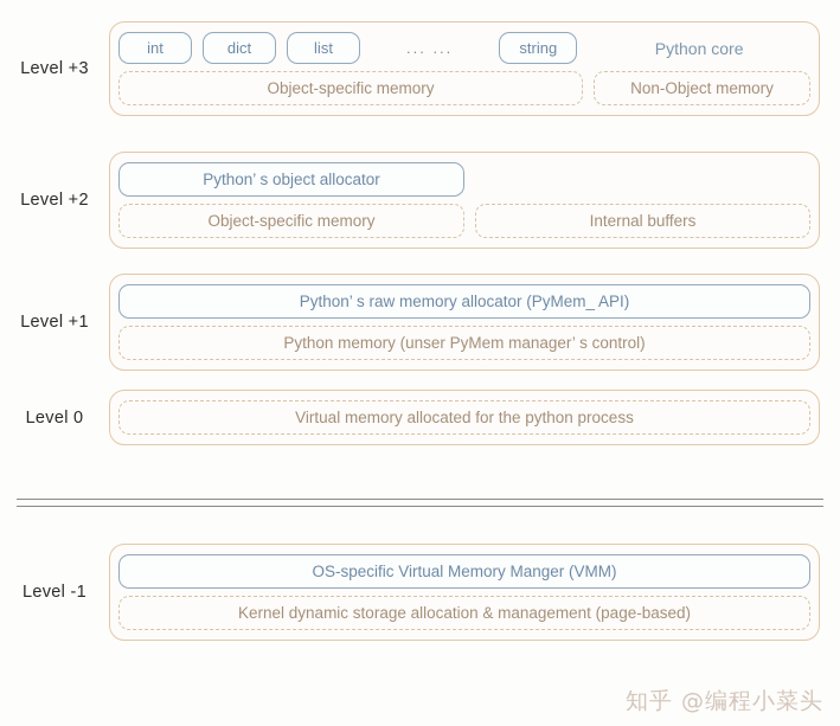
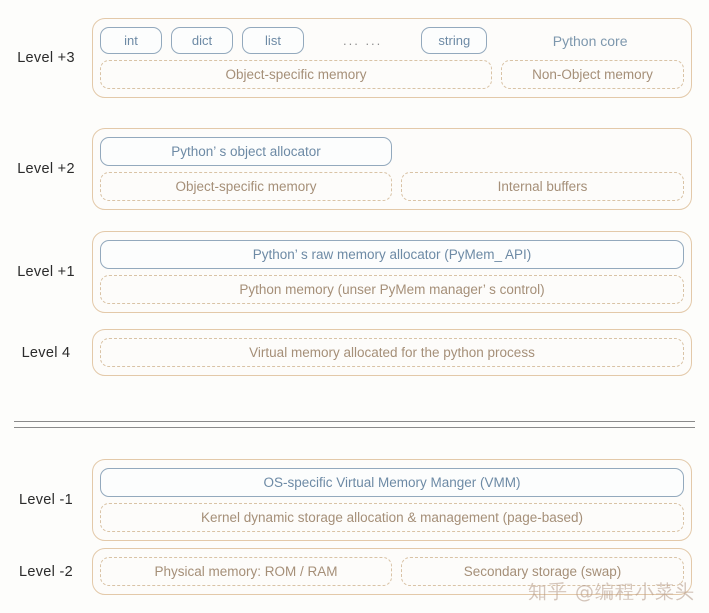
  Level +3
  int
  dict
  list
  ... ...
  string
  Python core
  Object-specific memory
  Non-Object memory
  Level +2
  Python’ s object allocator
  Object-specific memory
  Internal buffers
  Level +1
  Python’ s raw memory allocator (PyMem_ API)
  Python memory (unser PyMem manager’ s control)
- Level 0
+ Level 4
  Virtual memory allocated for the python process
  Level -1
  OS-specific Virtual Memory Manger (VMM)
  Kernel dynamic storage allocation & management (page-based)
+ Level -2
+ Physical memory: ROM / RAM
+ Secondary storage (swap)
  知乎 @编程小菜头
